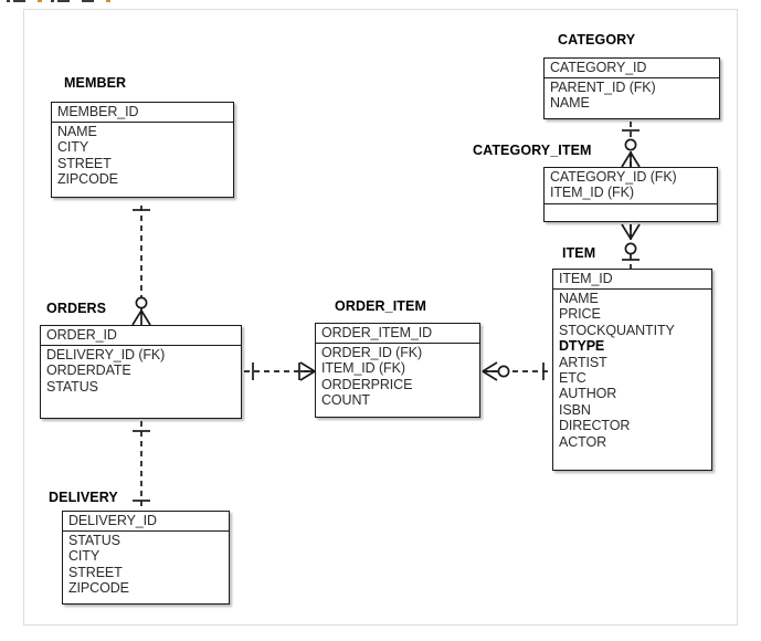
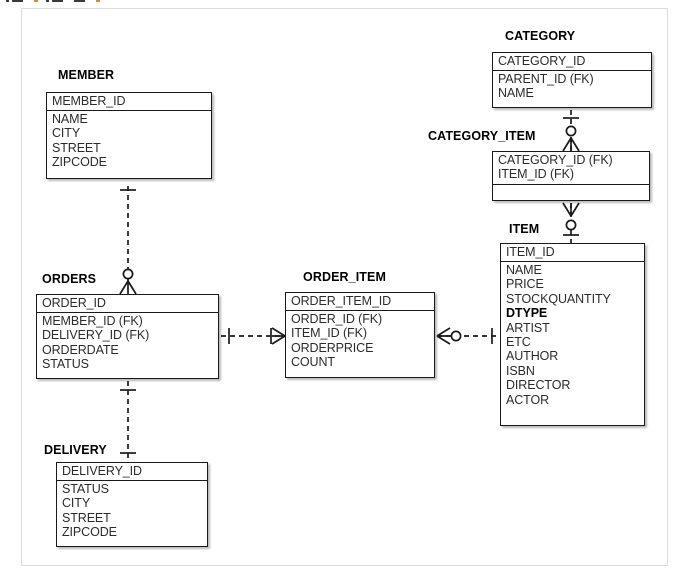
  MEMBER
  MEMBER_ID
  NAME
  CITY
  STREET
  ZIPCODE
  ORDERS
  ORDER_ID
+ MEMBER_ID (FK)
  DELIVERY_ID (FK)
  ORDERDATE
  STATUS
  DELIVERY
  DELIVERY_ID
  STATUS
  CITY
  STREET
  ZIPCODE
  ORDER_ITEM
  ORDER_ITEM_ID
  ORDER_ID (FK)
  ITEM_ID (FK)
  ORDERPRICE
  COUNT
  ITEM
  ITEM_ID
  NAME
  PRICE
  STOCKQUANTITY
  DTYPE
  ARTIST
  ETC
  AUTHOR
  ISBN
  DIRECTOR
  ACTOR
  CATEGORY
  CATEGORY_ID
  PARENT_ID (FK)
  NAME
  CATEGORY_ITEM
  CATEGORY_ID (FK)
  ITEM_ID (FK)
